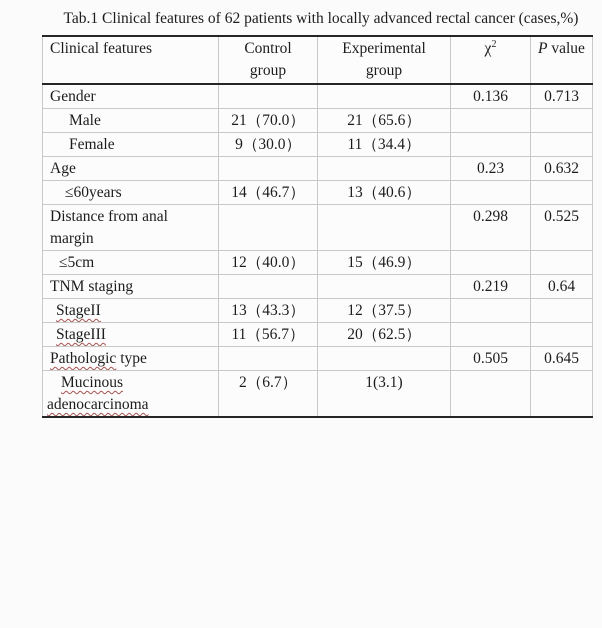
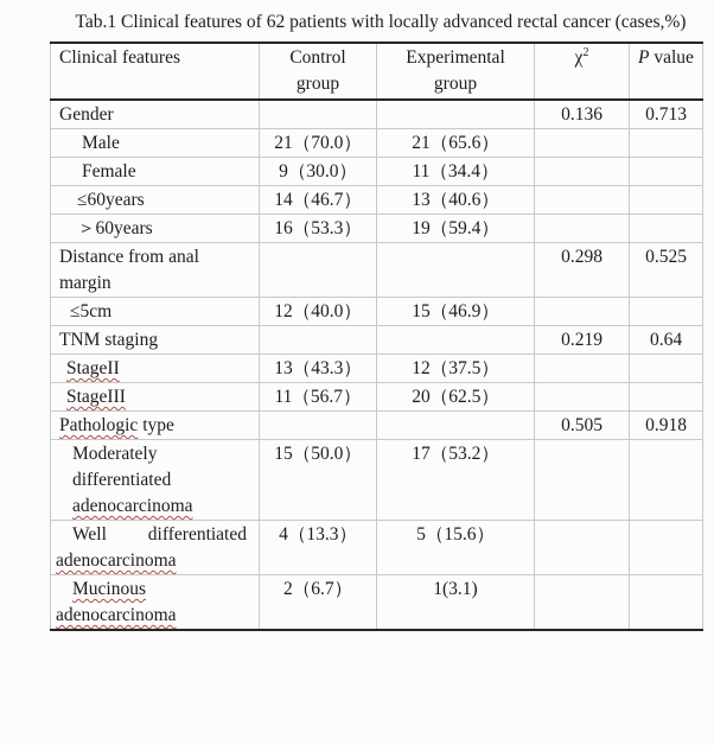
  Tab.1 Clinical features of 62 patients with locally advanced rectal cancer (cases,%)
  Clinical features	Control group	Experimental group	χ2	P value
  Gender			0.136	0.713
  Male	21（70.0）	21（65.6）
  Female	9（30.0）	11（34.4）
- Age			0.23	0.632
  ≤60years	14（46.7）	13（40.6）
+ ＞60years	16（53.3）	19（59.4）
  Distance from analmargin			0.298	0.525
  ≤5cm	12（40.0）	15（46.9）
  TNM staging			0.219	0.64
  StageII	13（43.3）	12（37.5）
  StageIII	11（56.7）	20（62.5）
- Pathologic type			0.505	0.645
+ Pathologic type			0.505	0.918
+ Moderatelydifferentiatedadenocarcinoma	15（50.0）	17（53.2）
+ Well differentiatedadenocarcinoma	4（13.3）	5（15.6）
  Mucinousadenocarcinoma	2（6.7）	1(3.1)
